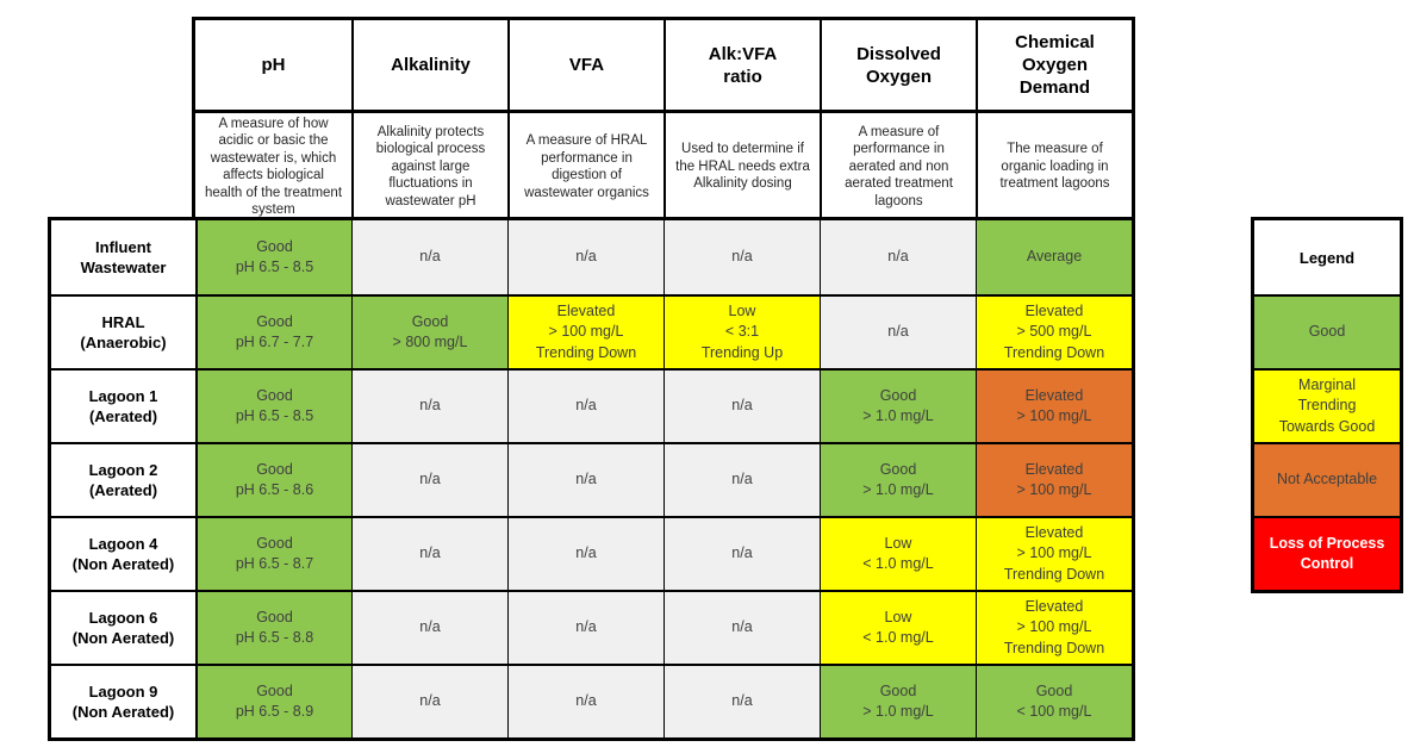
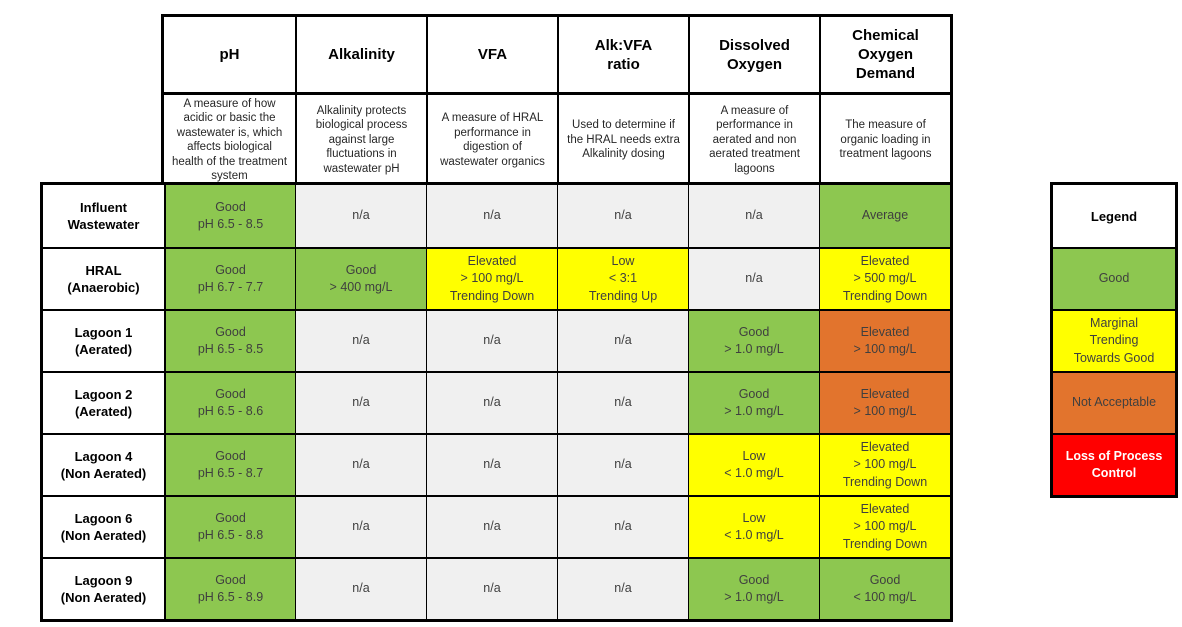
  pH
  Alkalinity
  VFA
  Alk:VFA
  ratio
  Dissolved
  Oxygen
  Chemical
  Oxygen
  Demand
  A measure of how acidic or basic the wastewater is, which affects biological health of the treatment system
  Alkalinity protects biological process against large fluctuations in wastewater pH
  A measure of HRAL performance in digestion of wastewater organics
  Used to determine if the HRAL needs extra Alkalinity dosing
  A measure of performance in aerated and non aerated treatment lagoons
  The measure of organic loading in treatment lagoons
  Influent
  Wastewater
  Good
  pH 6.5 - 8.5
  n/a
  n/a
  n/a
  n/a
  Average
  HRAL
  (Anaerobic)
  Good
  pH 6.7 - 7.7
  Good
- > 800 mg/L
+ > 400 mg/L
  Elevated
  > 100 mg/L
  Trending Down
  Low
  < 3:1
  Trending Up
  n/a
  Elevated
  > 500 mg/L
  Trending Down
  Lagoon 1
  (Aerated)
  Good
  pH 6.5 - 8.5
  n/a
  n/a
  n/a
  Good
  > 1.0 mg/L
  Elevated
  > 100 mg/L
  Lagoon 2
  (Aerated)
  Good
  pH 6.5 - 8.6
  n/a
  n/a
  n/a
  Good
  > 1.0 mg/L
  Elevated
  > 100 mg/L
  Lagoon 4
  (Non Aerated)
  Good
  pH 6.5 - 8.7
  n/a
  n/a
  n/a
  Low
  < 1.0 mg/L
  Elevated
  > 100 mg/L
  Trending Down
  Lagoon 6
  (Non Aerated)
  Good
  pH 6.5 - 8.8
  n/a
  n/a
  n/a
  Low
  < 1.0 mg/L
  Elevated
  > 100 mg/L
  Trending Down
  Lagoon 9
  (Non Aerated)
  Good
  pH 6.5 - 8.9
  n/a
  n/a
  n/a
  Good
  > 1.0 mg/L
  Good
  < 100 mg/L
  Legend
  Good
  Marginal
  Trending
  Towards Good
  Not Acceptable
  Loss of Process
  Control
